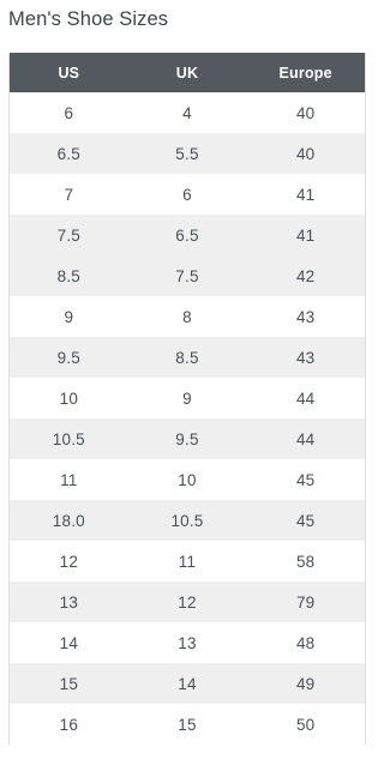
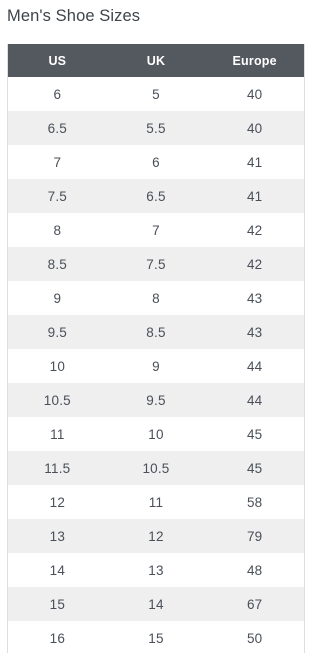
  Men's Shoe Sizes
  US	UK	Europe
- 6	4	40
+ 6	5	40
  6.5	5.5	40
  7	6	41
  7.5	6.5	41
+ 8	7	42
  8.5	7.5	42
  9	8	43
  9.5	8.5	43
  10	9	44
  10.5	9.5	44
  11	10	45
- 18.0	10.5	45
+ 11.5	10.5	45
  12	11	58
  13	12	79
  14	13	48
- 15	14	49
+ 15	14	67
  16	15	50
